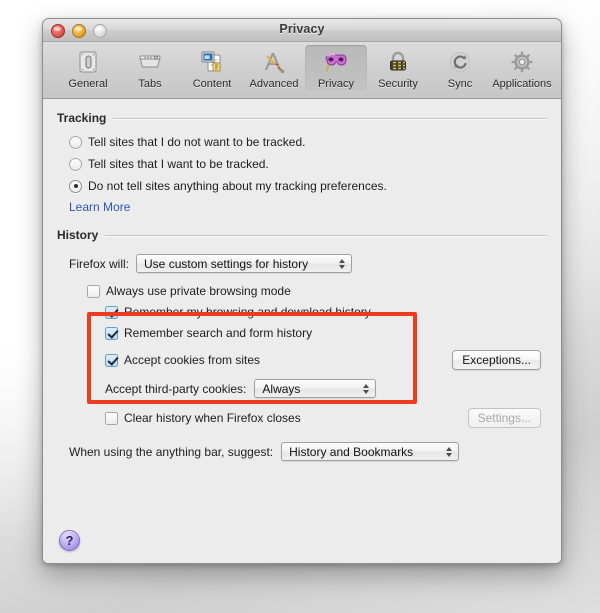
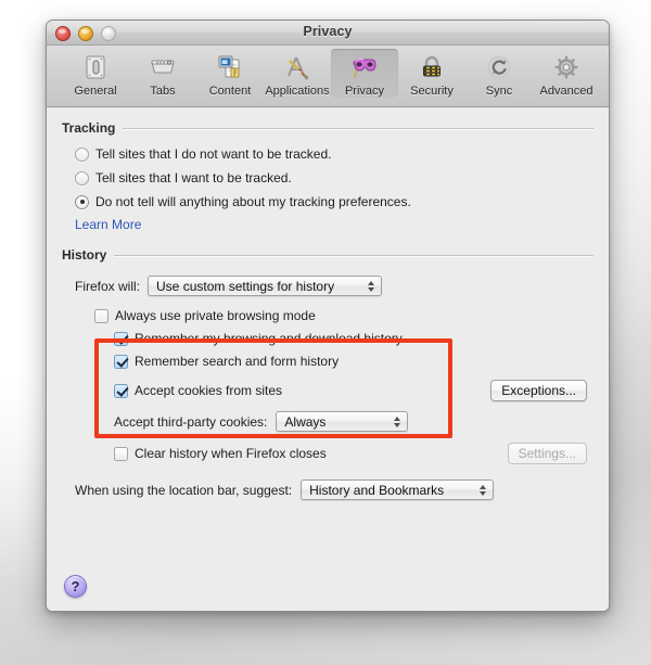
  Privacy
  General
  Tabs
  Content
- Advanced
+ Applications
  Privacy
  Security
  Sync
- Applications
+ Advanced
  Tracking
  Tell sites that I do not want to be tracked.
  Tell sites that I want to be tracked.
- Do not tell sites anything about my tracking preferences.
+ Do not tell will anything about my tracking preferences.
  Learn More
  History
  Firefox will:
  Use custom settings for history
  Always use private browsing mode
  Remember my browsing and download history
  Remember search and form history
  Accept cookies from sites
  Exceptions...
  Accept third-party cookies:
  Always
  Clear history when Firefox closes
  Settings...
- When using the anything bar, suggest:
+ When using the location bar, suggest:
  History and Bookmarks
  ?
